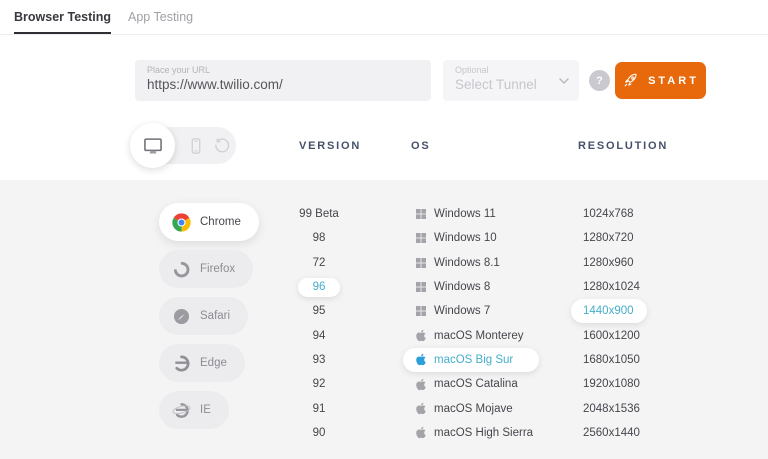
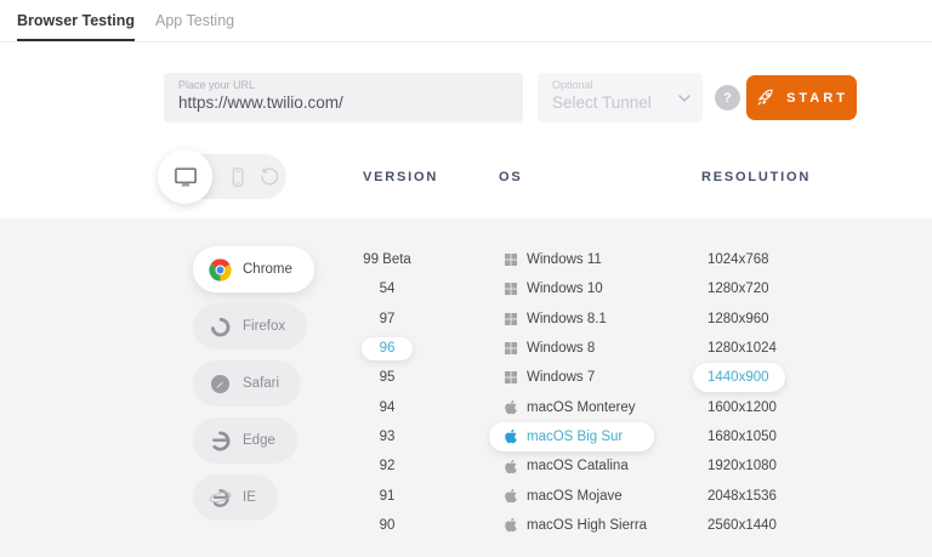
  Browser Testing
  App Testing
  Place your URL
  https://www.twilio.com/
  Optional
  Select Tunnel
  ?
  START
  VERSION
  OS
  RESOLUTION
  Chrome
  Firefox
  Safari
  Edge
  IE
  99 Beta
- 98
+ 54
- 72
+ 97
  96
  95
  94
  93
  92
  91
  90
  Windows 11
  Windows 10
  Windows 8.1
  Windows 8
  Windows 7
  macOS Monterey
  macOS Big Sur
  macOS Catalina
  macOS Mojave
  macOS High Sierra
  1024x768
  1280x720
  1280x960
  1280x1024
  1440x900
  1600x1200
  1680x1050
  1920x1080
  2048x1536
  2560x1440
